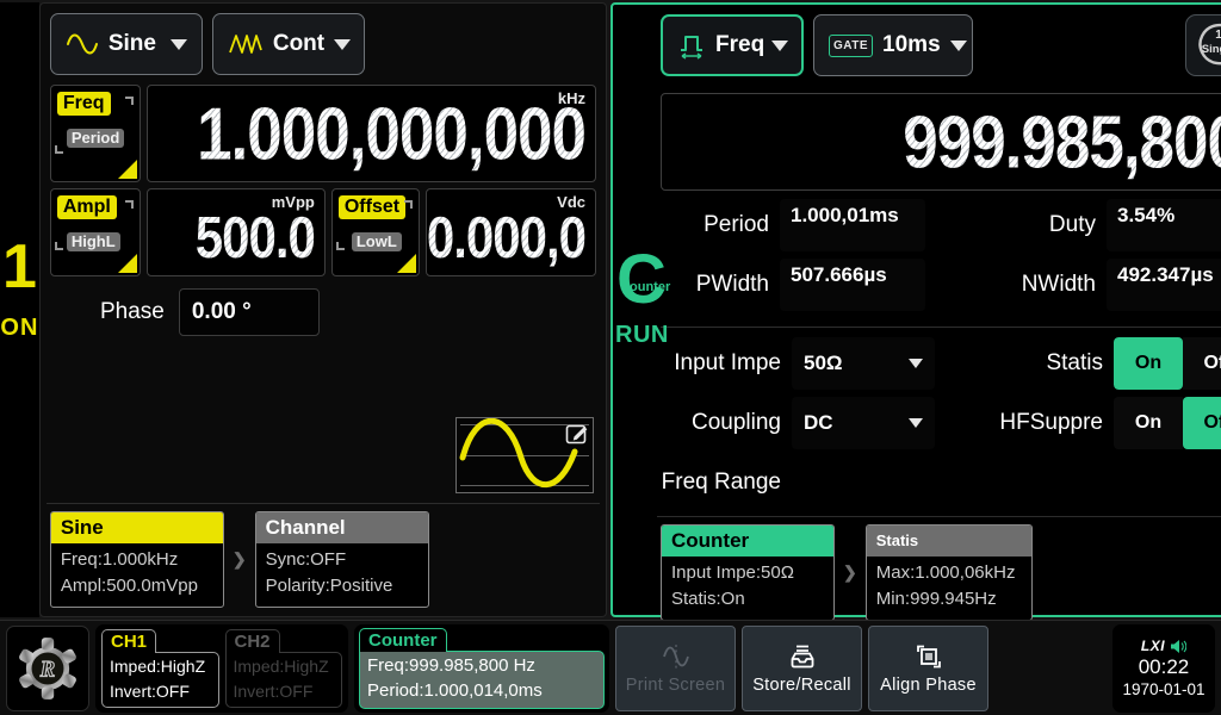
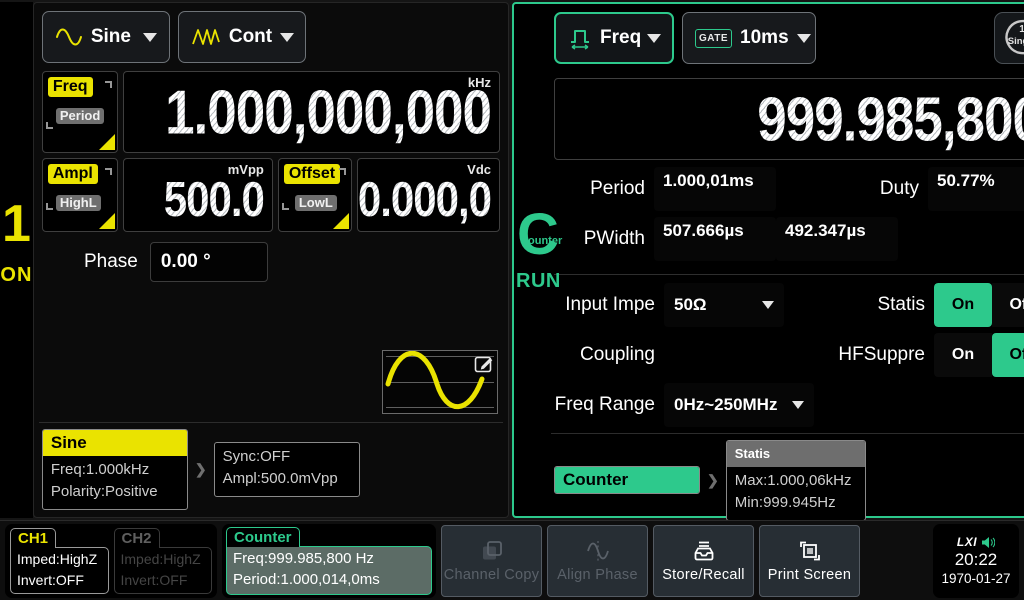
  1
  ON
  Sine
  Cont
  Freq
  Period
  1.000,000,000
  Ampl
  HighL
  mVpp
  500.0
  Offset
  LowL
  Vdc
  0.000,0
  Phase
  0.00 °
  Sine
  Freq:1.000kHz
- Ampl:500.0mVpp
+ Polarity:Positive
  ❯
- Channel
  Sync:OFF
- Polarity:Positive
+ Ampl:500.0mVpp
  C
  ounter
  RUN
  Freq
  GATE
  10ms
  1
  999.985,80
  Period
  1.000,01ms
  Duty
- 3.54%
+ 50.77%
  PWidth
  507.666µs
- NWidth
  492.347µs
  Input Impe
  50Ω
  Statis
  On
  Coupling
- DC
  HFSuppre
  On
  Freq Range
+ 0Hz~250MHz
  Counter
- Input Impe:50Ω
- Statis:On
  ❯
  Statis
  Max:1.000,06kHz
  Min:999.945Hz
- R
  CH1
  Imped:HighZ
  Invert:OFF
  CH2
  Imped:HighZ
  Invert:OFF
  Counter
  Freq:999.985,800 Hz
  Period:1.000,014,0ms
+ Channel Copy
- Print Screen
+ Align Phase
  Store/Recall
- Align Phase
+ Print Screen
  LXI
- 00:22
+ 20:22
- 1970-01-01
+ 1970-01-27
